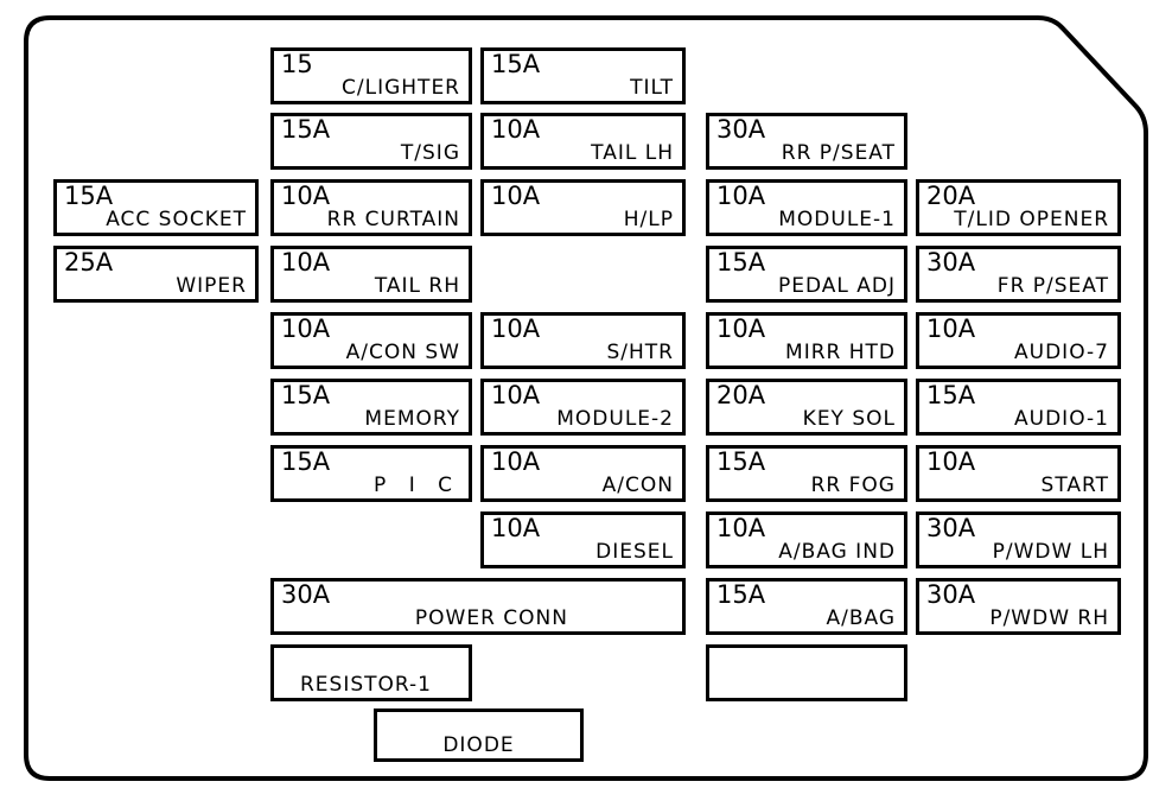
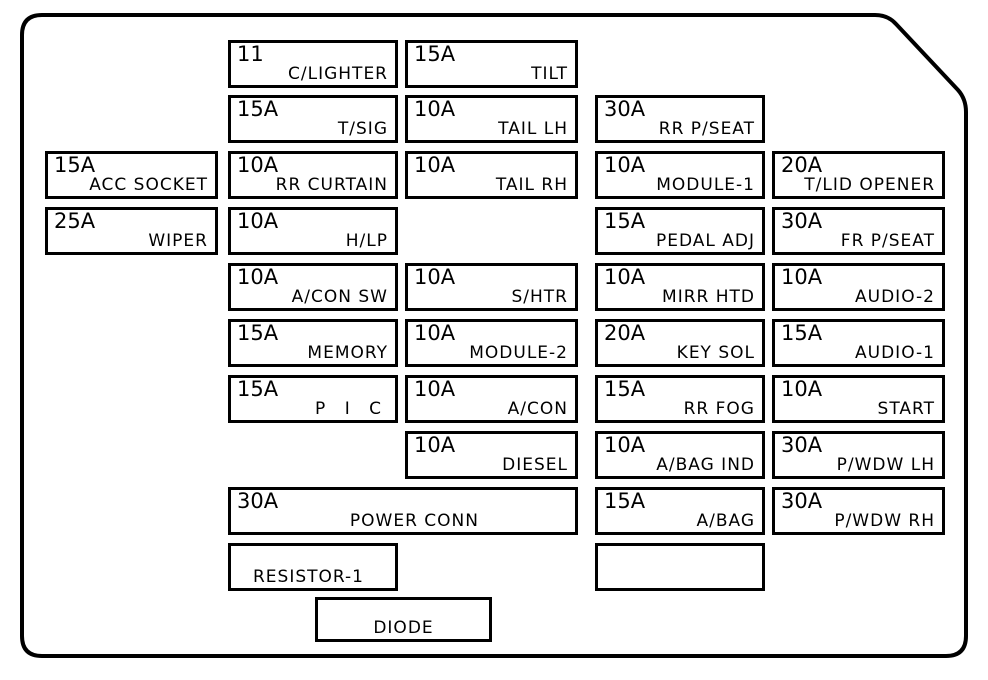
- 15
+ 11
  C/LIGHTER
  15A
  TILT
  15A
  T/SIG
  10A
  TAIL LH
  30A
  RR P/SEAT
  15A
  ACC SOCKET
  10A
  RR CURTAIN
  10A
- H/LP
+ TAIL RH
  10A
  MODULE-1
  20A
  T/LID OPENER
  25A
  WIPER
  10A
- TAIL RH
+ H/LP
  15A
  PEDAL ADJ
  30A
  FR P/SEAT
  10A
  A/CON SW
  10A
  S/HTR
  10A
  MIRR HTD
  10A
- AUDIO-7
+ AUDIO-2
  15A
  MEMORY
  10A
  MODULE-2
  20A
  KEY SOL
  15A
  AUDIO-1
  15A
  P I C
  10A
  A/CON
  15A
  RR FOG
  10A
  START
  10A
  DIESEL
  10A
  A/BAG IND
  30A
  P/WDW LH
  30A
  POWER CONN
  15A
  A/BAG
  30A
  P/WDW RH
  RESISTOR-1
  DIODE
